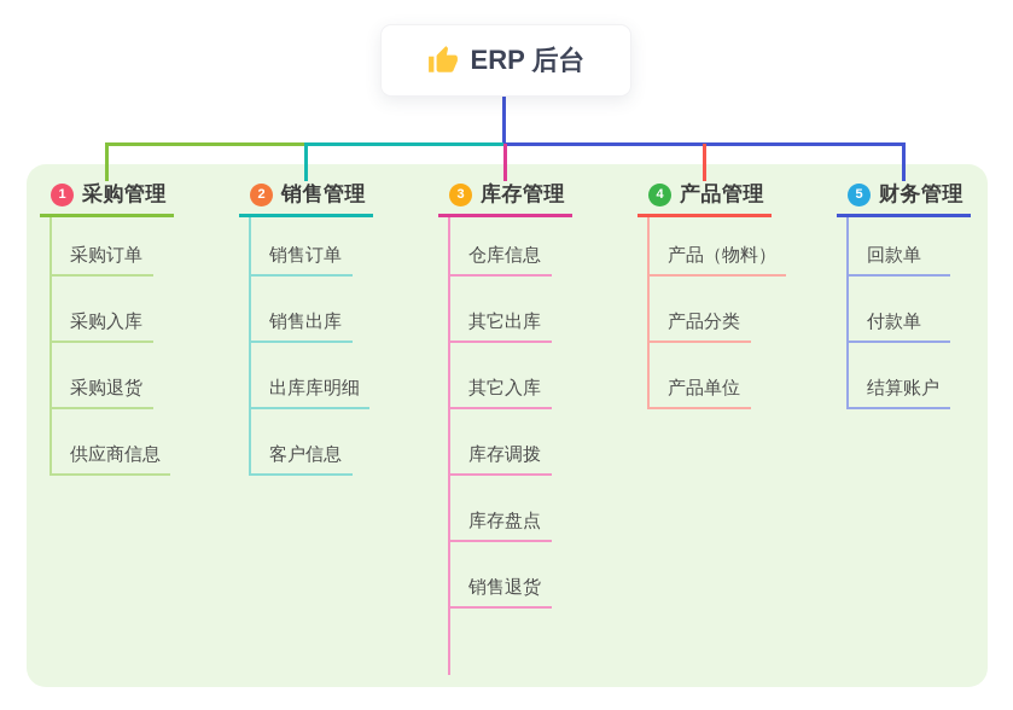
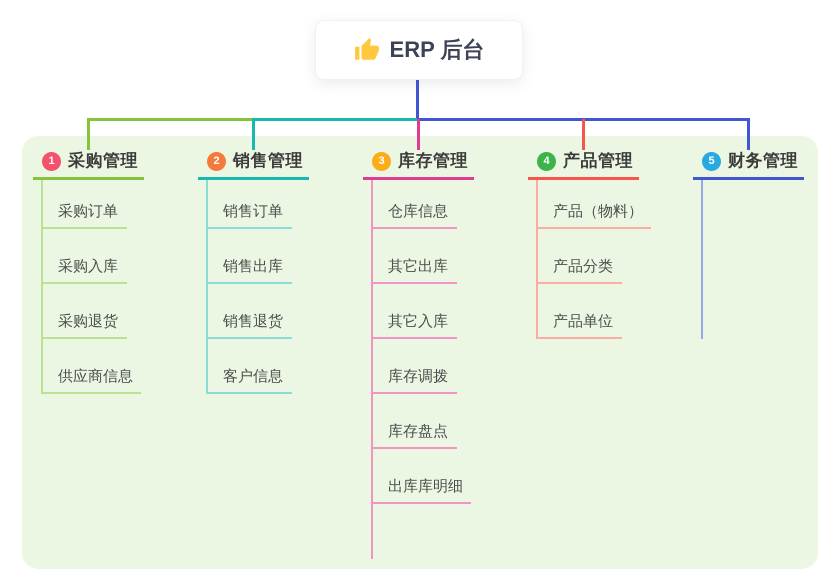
  ERP 后台
  1
  采购管理
  采购订单
  采购入库
  采购退货
  供应商信息
  2
  销售管理
  销售订单
  销售出库
- 出库库明细
+ 销售退货
  客户信息
  3
  库存管理
  仓库信息
  其它出库
  其它入库
  库存调拨
  库存盘点
- 销售退货
+ 出库库明细
  4
  产品管理
  产品（物料）
  产品分类
  产品单位
  5
  财务管理
- 回款单
- 付款单
- 结算账户
